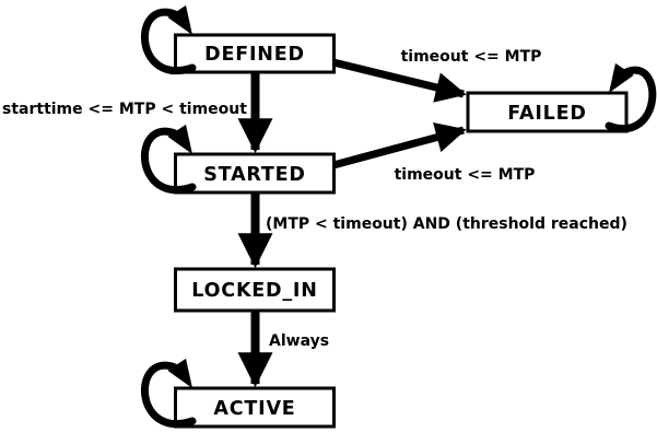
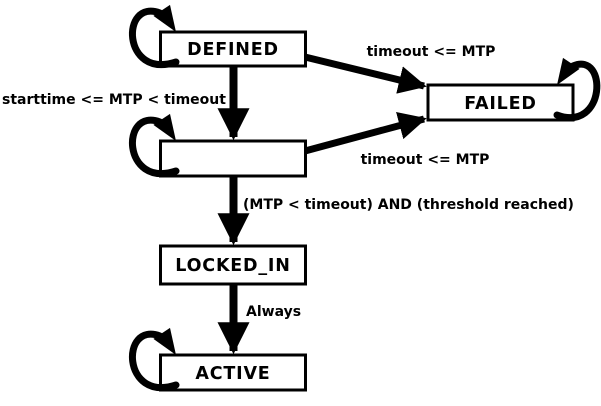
  DEFINED
- STARTED
  FAILED
  LOCKED_IN
  ACTIVE
  starttime <= MTP < timeout
  timeout <= MTP
  timeout <= MTP
  (MTP < timeout) AND (threshold reached)
  Always
